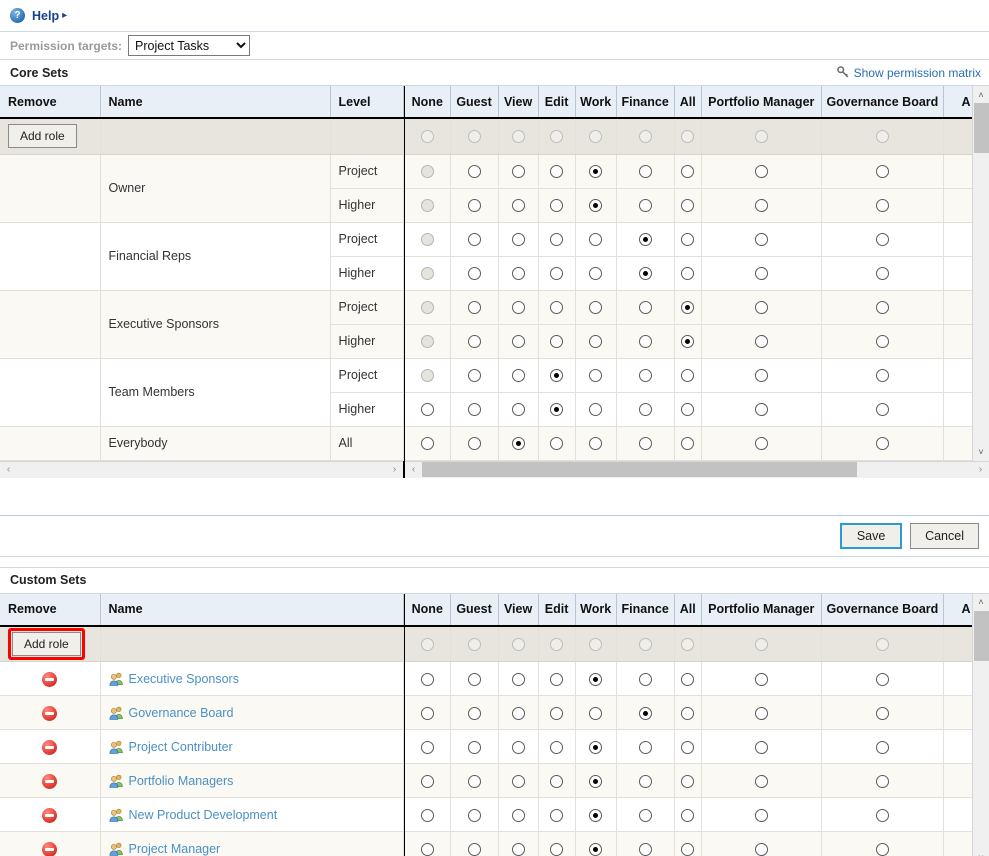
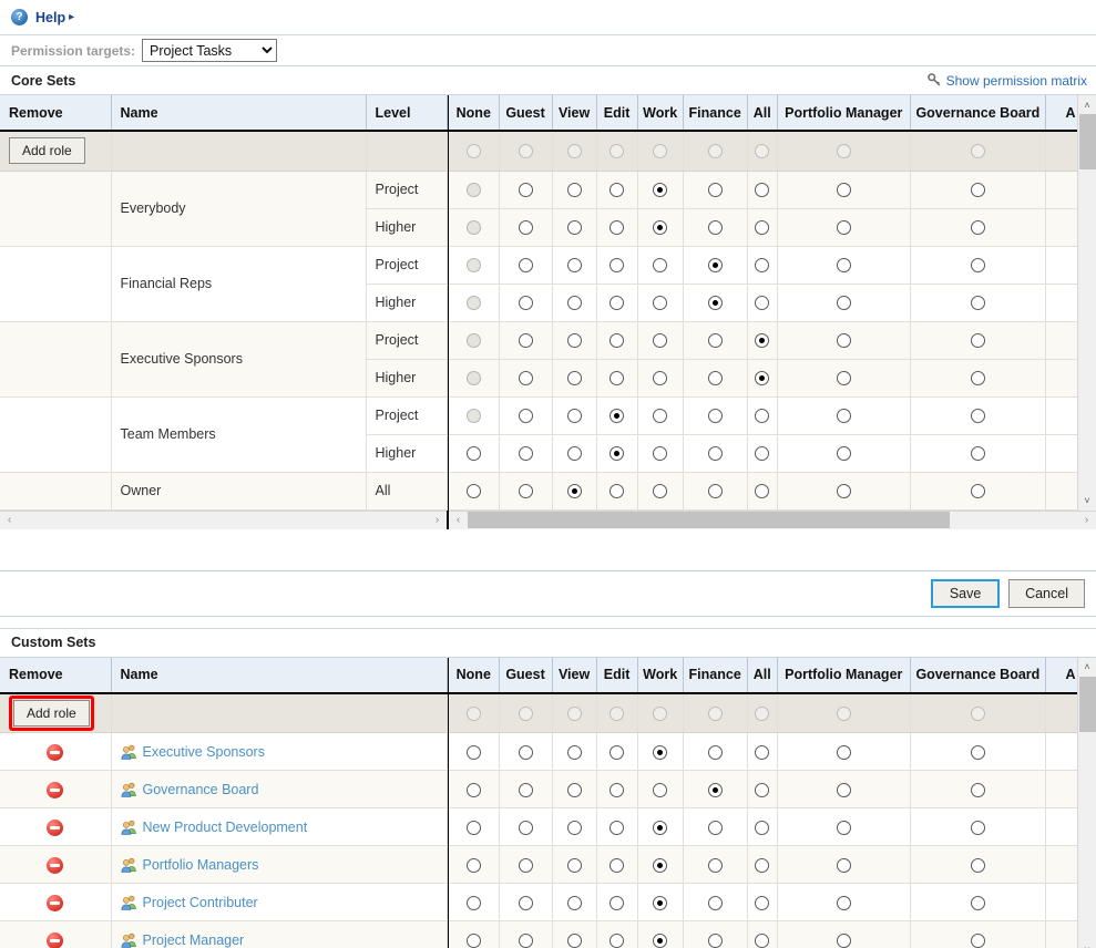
  ?
  Help
  ▸
  Permission targets:
  Project Tasks
  Core Sets
  Show permission matrix
  Remove	Name	Level
  Add role
- 	Owner	Project
+ 	Everybody	Project
  Higher
  	Financial Reps	Project
  Higher
  	Executive Sponsors	Project
  Higher
  	Team Members	Project
  Higher
- 	Everybody	All
+ 	Owner	All
  None	Guest	View	Edit	Work	Finance	All	Portfolio Manager	Governance Board	A
  ˄
  ˅
  ‹
  ›
  ‹
  ›
  Save
  Cancel
  Custom Sets
  Remove	Name
  Add role
  	Executive Sponsors
  	Governance Board
- 	Project Contributer
+ 	New Product Development
  	Portfolio Managers
- 	New Product Development
+ 	Project Contributer
  	Project Manager
  None	Guest	View	Edit	Work	Finance	All	Portfolio Manager	Governance Board	A
  ˄
